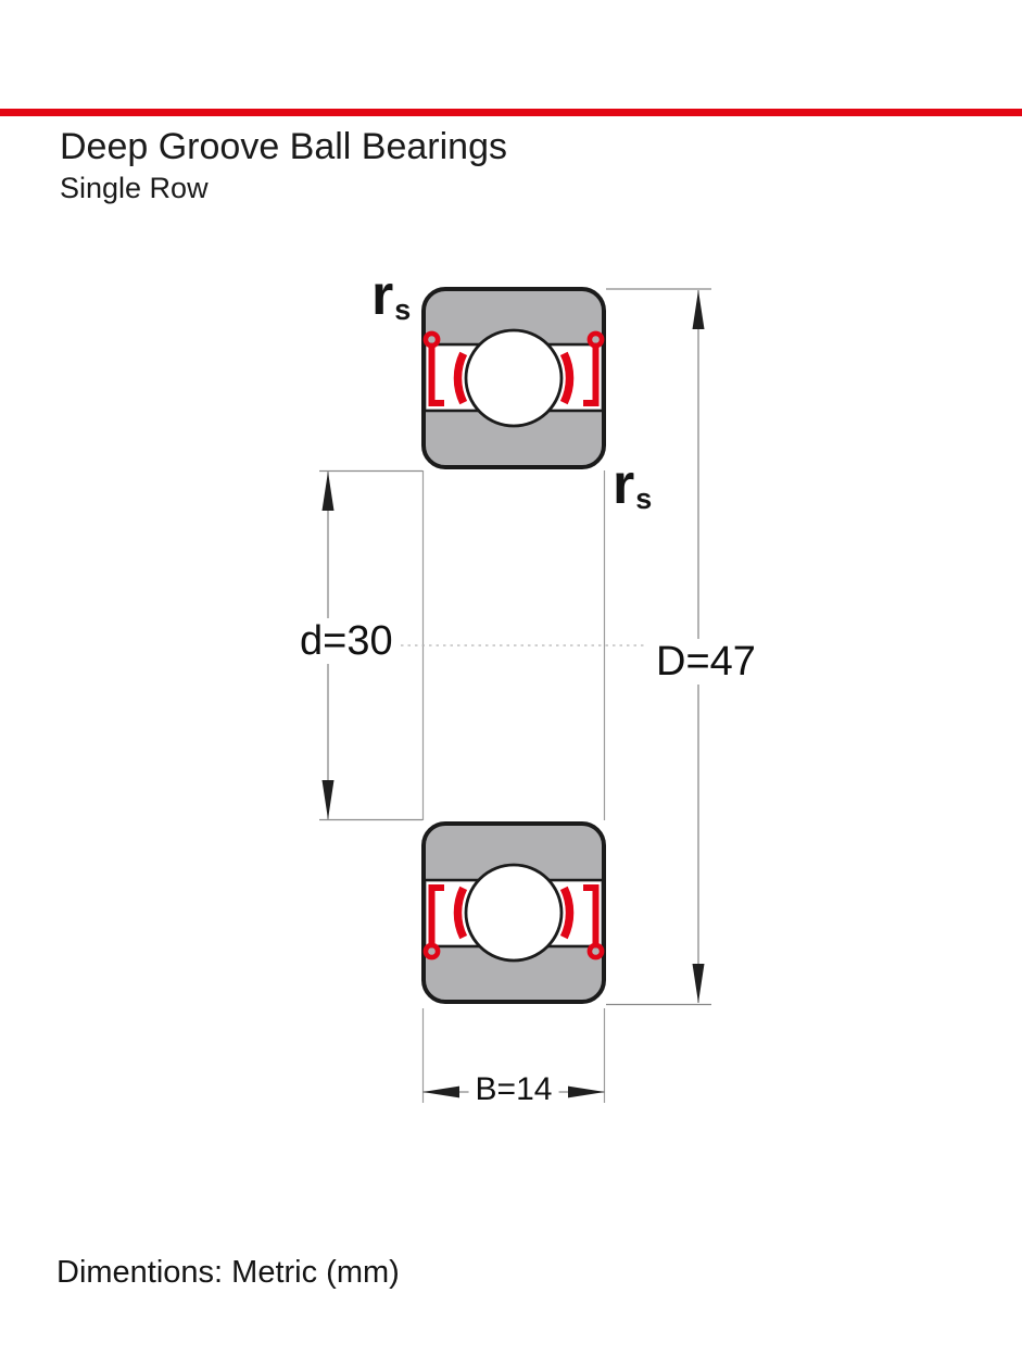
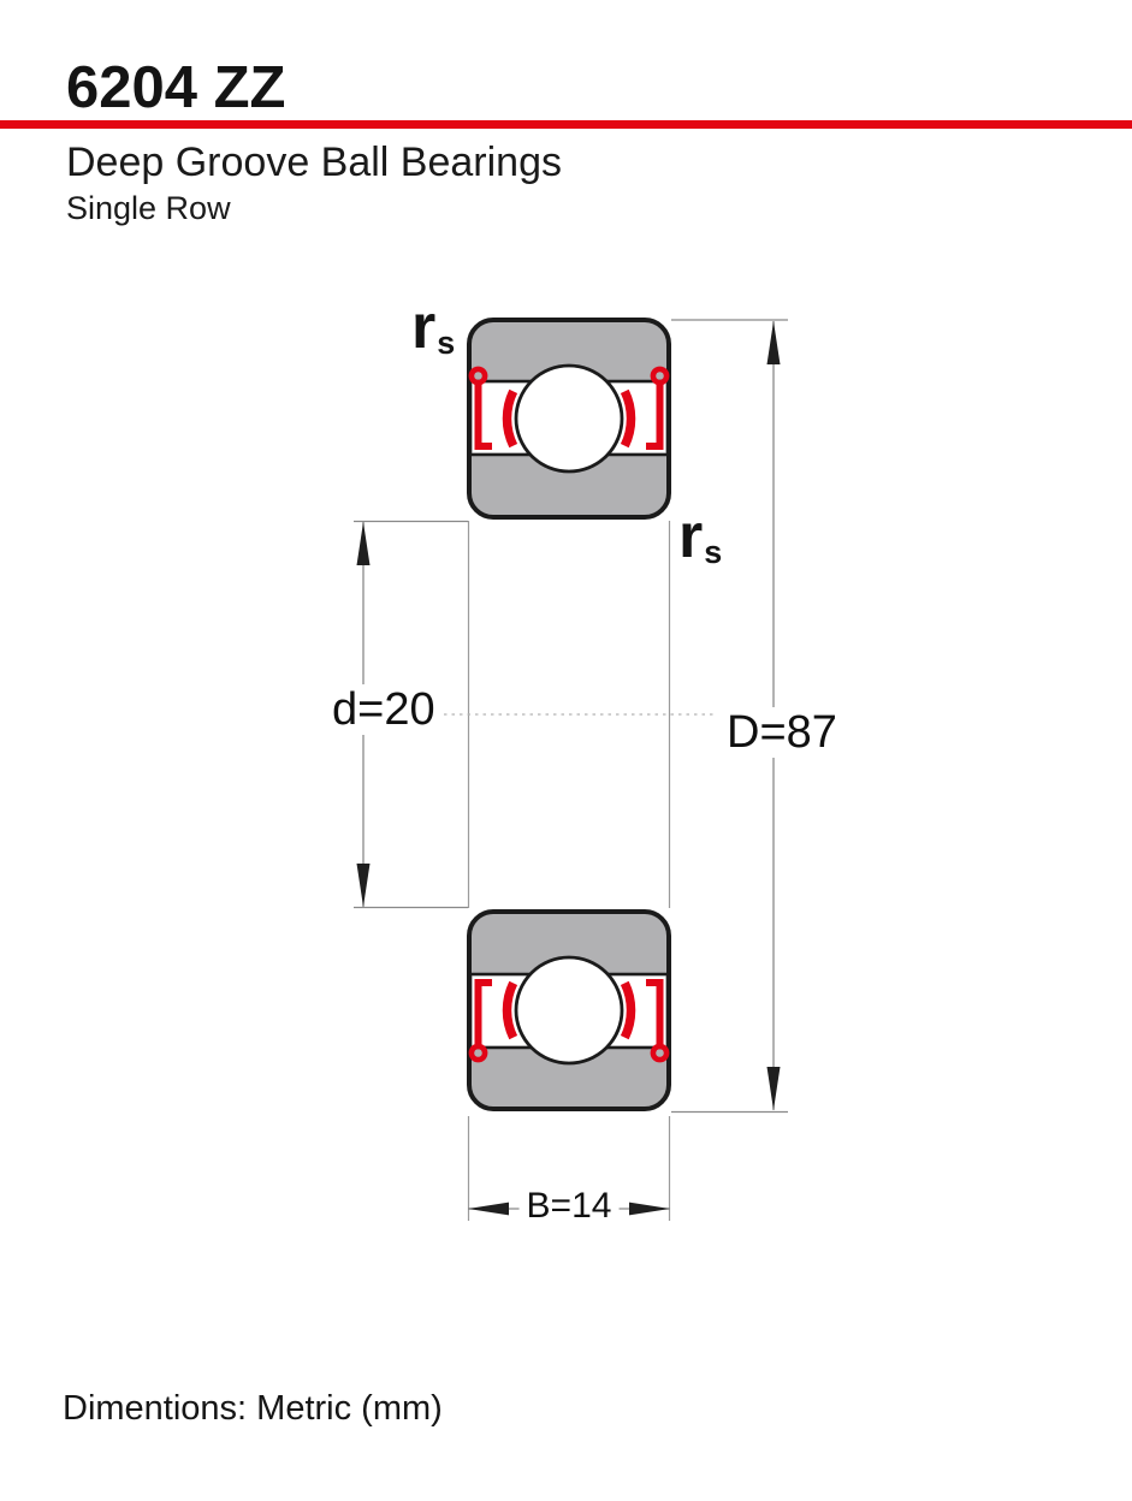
+ 6204 ZZ
  Deep Groove Ball Bearings
  Single Row
  rs
  rs
- d=30
+ d=20
- D=47
+ D=87
  B=14
  Dimentions: Metric (mm)
